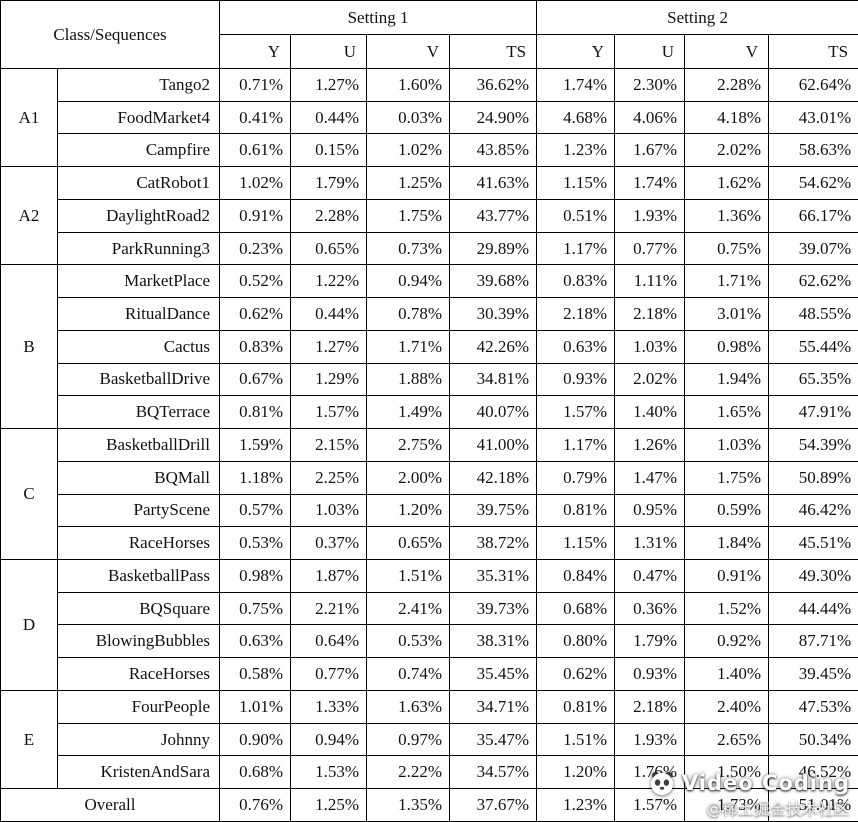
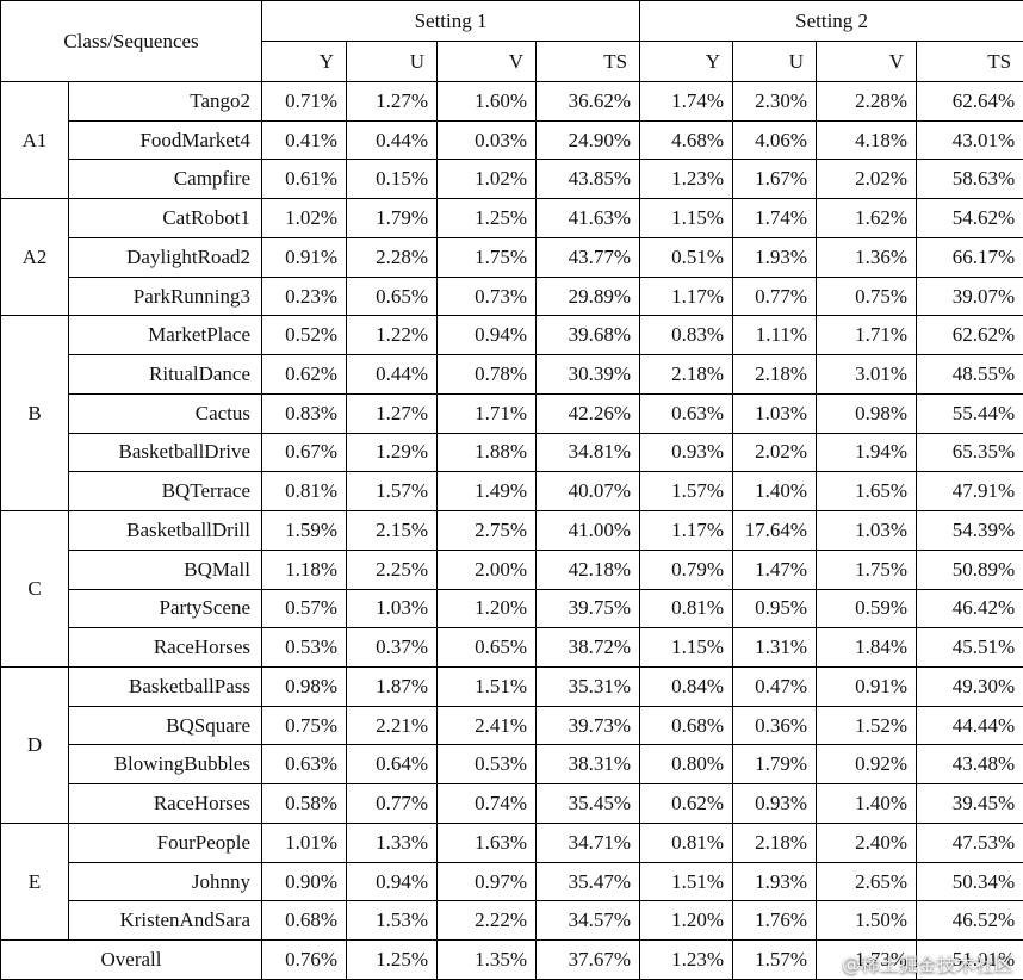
  Class/Sequences	Setting 1	Setting 2
  Y	U	V	TS	Y	U	V	TS
  A1	Tango2	0.71%	1.27%	1.60%	36.62%	1.74%	2.30%	2.28%	62.64%
  FoodMarket4	0.41%	0.44%	0.03%	24.90%	4.68%	4.06%	4.18%	43.01%
  Campfire	0.61%	0.15%	1.02%	43.85%	1.23%	1.67%	2.02%	58.63%
  A2	CatRobot1	1.02%	1.79%	1.25%	41.63%	1.15%	1.74%	1.62%	54.62%
  DaylightRoad2	0.91%	2.28%	1.75%	43.77%	0.51%	1.93%	1.36%	66.17%
  ParkRunning3	0.23%	0.65%	0.73%	29.89%	1.17%	0.77%	0.75%	39.07%
  B	MarketPlace	0.52%	1.22%	0.94%	39.68%	0.83%	1.11%	1.71%	62.62%
  RitualDance	0.62%	0.44%	0.78%	30.39%	2.18%	2.18%	3.01%	48.55%
  Cactus	0.83%	1.27%	1.71%	42.26%	0.63%	1.03%	0.98%	55.44%
  BasketballDrive	0.67%	1.29%	1.88%	34.81%	0.93%	2.02%	1.94%	65.35%
  BQTerrace	0.81%	1.57%	1.49%	40.07%	1.57%	1.40%	1.65%	47.91%
- C	BasketballDrill	1.59%	2.15%	2.75%	41.00%	1.17%	1.26%	1.03%	54.39%
+ C	BasketballDrill	1.59%	2.15%	2.75%	41.00%	1.17%	17.64%	1.03%	54.39%
  BQMall	1.18%	2.25%	2.00%	42.18%	0.79%	1.47%	1.75%	50.89%
  PartyScene	0.57%	1.03%	1.20%	39.75%	0.81%	0.95%	0.59%	46.42%
  RaceHorses	0.53%	0.37%	0.65%	38.72%	1.15%	1.31%	1.84%	45.51%
  D	BasketballPass	0.98%	1.87%	1.51%	35.31%	0.84%	0.47%	0.91%	49.30%
  BQSquare	0.75%	2.21%	2.41%	39.73%	0.68%	0.36%	1.52%	44.44%
- BlowingBubbles	0.63%	0.64%	0.53%	38.31%	0.80%	1.79%	0.92%	87.71%
+ BlowingBubbles	0.63%	0.64%	0.53%	38.31%	0.80%	1.79%	0.92%	43.48%
  RaceHorses	0.58%	0.77%	0.74%	35.45%	0.62%	0.93%	1.40%	39.45%
  E	FourPeople	1.01%	1.33%	1.63%	34.71%	0.81%	2.18%	2.40%	47.53%
  Johnny	0.90%	0.94%	0.97%	35.47%	1.51%	1.93%	2.65%	50.34%
  KristenAndSara	0.68%	1.53%	2.22%	34.57%	1.20%	1.76%	1.50%	46.52%
  Overall	0.76%	1.25%	1.35%	37.67%	1.23%	1.57%	1.73%	51.01%
- Video Coding
  @稀土掘金技术社区
